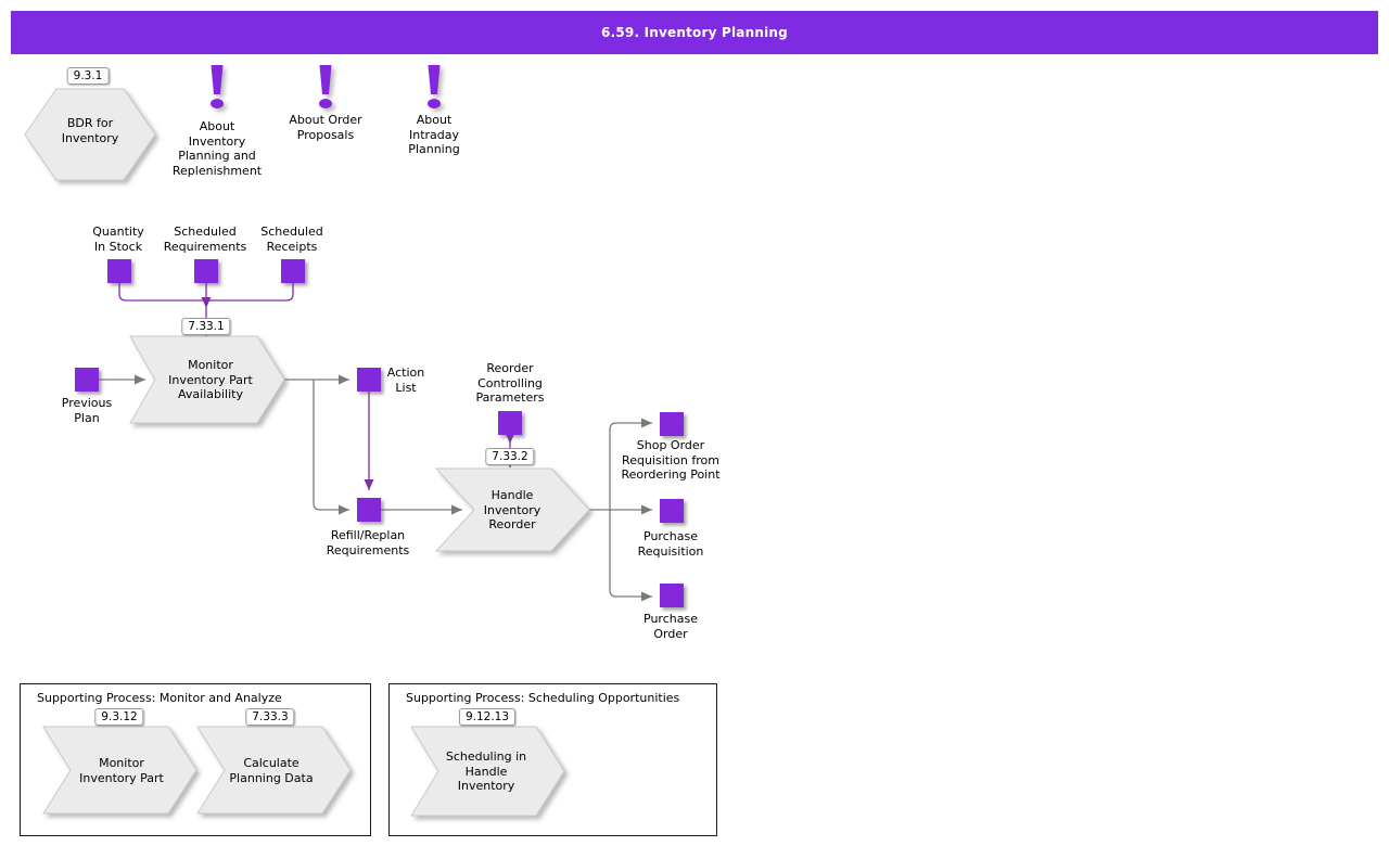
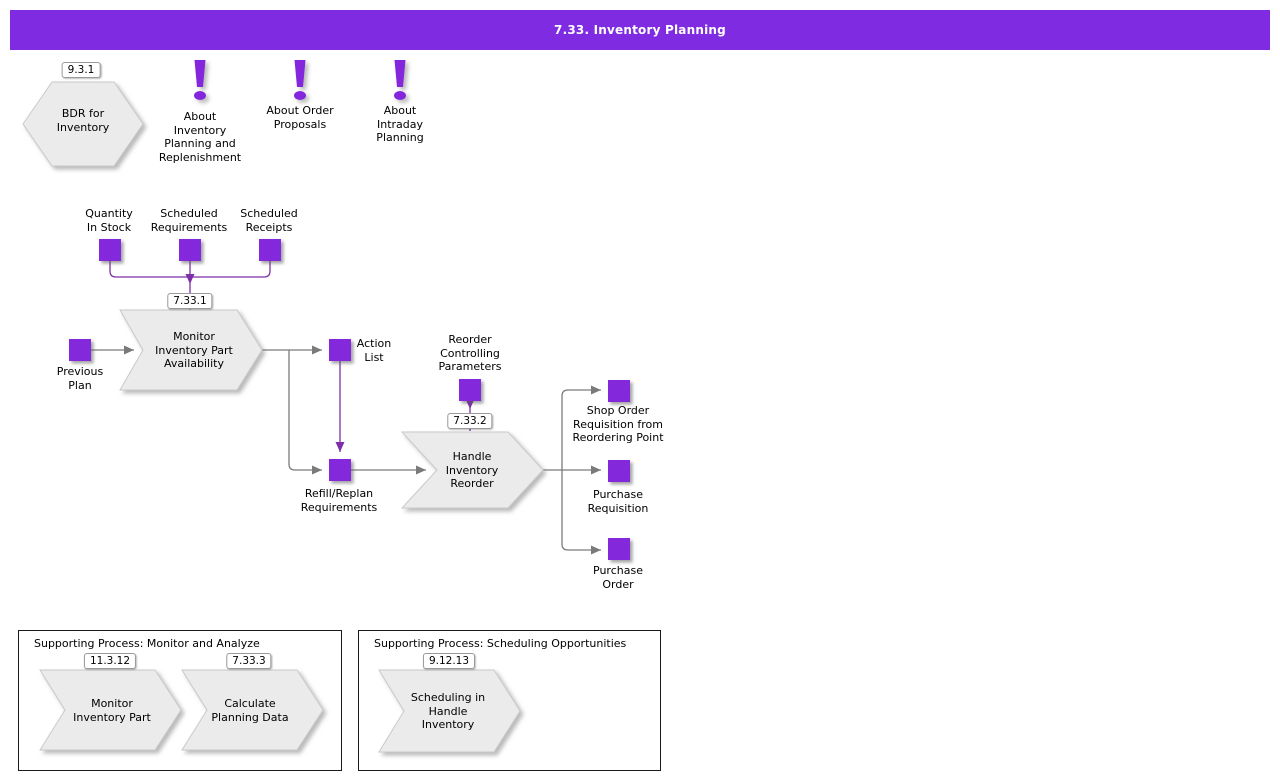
- 6.59. Inventory Planning
+ 7.33. Inventory Planning
  9.3.1
  7.33.1
  7.33.2
- 9.3.12
+ 11.3.12
  7.33.3
  9.12.13
  BDR for
  Inventory
  About
  Inventory
  Planning and
  Replenishment
  About Order
  Proposals
  About
  Intraday
  Planning
  Quantity
  In Stock
  Scheduled
  Requirements
  Scheduled
  Receipts
  Previous
  Plan
  Monitor
  Inventory Part
  Availability
  Action
  List
  Refill/Replan
  Requirements
  Reorder
  Controlling
  Parameters
  Handle
  Inventory
  Reorder
  Shop Order
  Requisition from
  Reordering Point
  Purchase
  Requisition
  Purchase
  Order
  Supporting Process: Monitor and Analyze
  Supporting Process: Scheduling Opportunities
  Monitor
  Inventory Part
  Calculate
  Planning Data
  Scheduling in
  Handle
  Inventory
